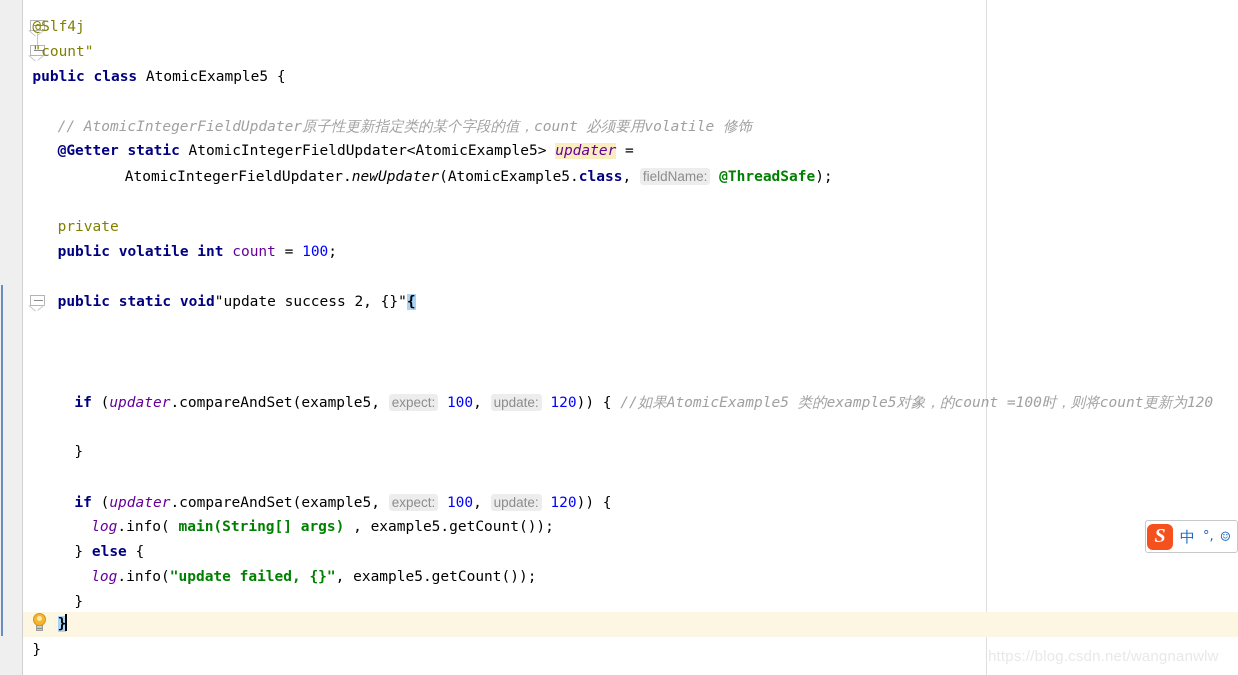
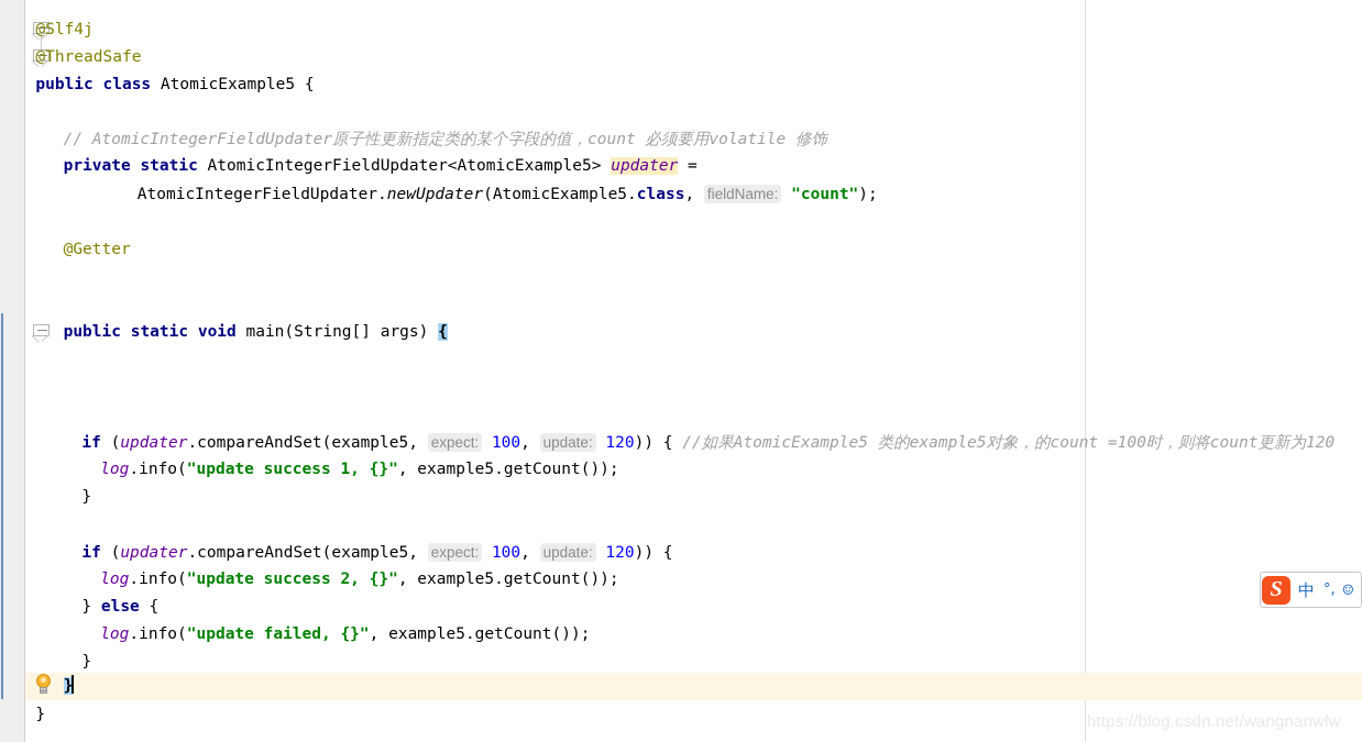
  @Slf4j
- "count"
+ @ThreadSafe
  public class AtomicExample5 {
  // AtomicIntegerFieldUpdater原子性更新指定类的某个字段的值，count 必须要用volatile 修饰
- @Getter static AtomicIntegerFieldUpdater<AtomicExample5> updater =
+ private static AtomicIntegerFieldUpdater<AtomicExample5> updater =
- AtomicIntegerFieldUpdater.newUpdater(AtomicExample5.class, fieldName: @ThreadSafe);
+ AtomicIntegerFieldUpdater.newUpdater(AtomicExample5.class, fieldName: "count");
- private
+ @Getter
- public volatile int count = 100;
- public static void"update success 2, {}"{
+ public static void main(String[] args) {
  if (updater.compareAndSet(example5, expect: 100, update: 120)) { //如果AtomicExample5 类的example5对象，的count =100时，则将count更新为120
+ log.info("update success 1, {}", example5.getCount());
  }
  if (updater.compareAndSet(example5, expect: 100, update: 120)) {
- log.info( main(String[] args) , example5.getCount());
+ log.info("update success 2, {}", example5.getCount());
  } else {
  log.info("update failed, {}", example5.getCount());
  }
  }
  }
  S
  中
  °,
  ☺
